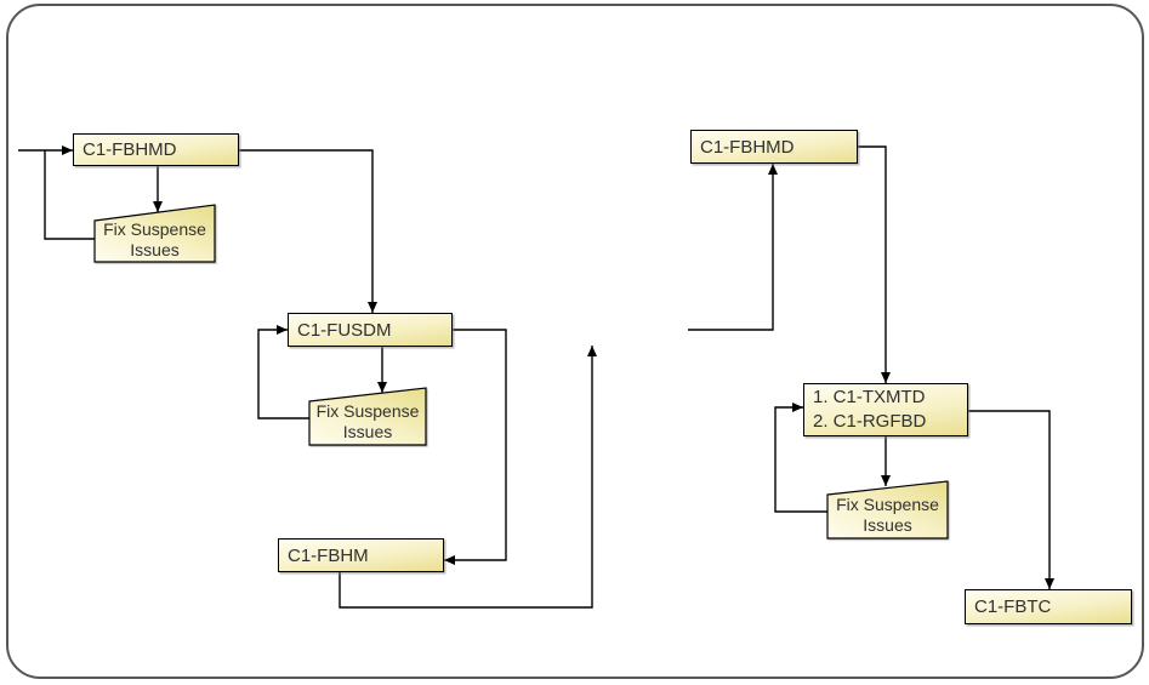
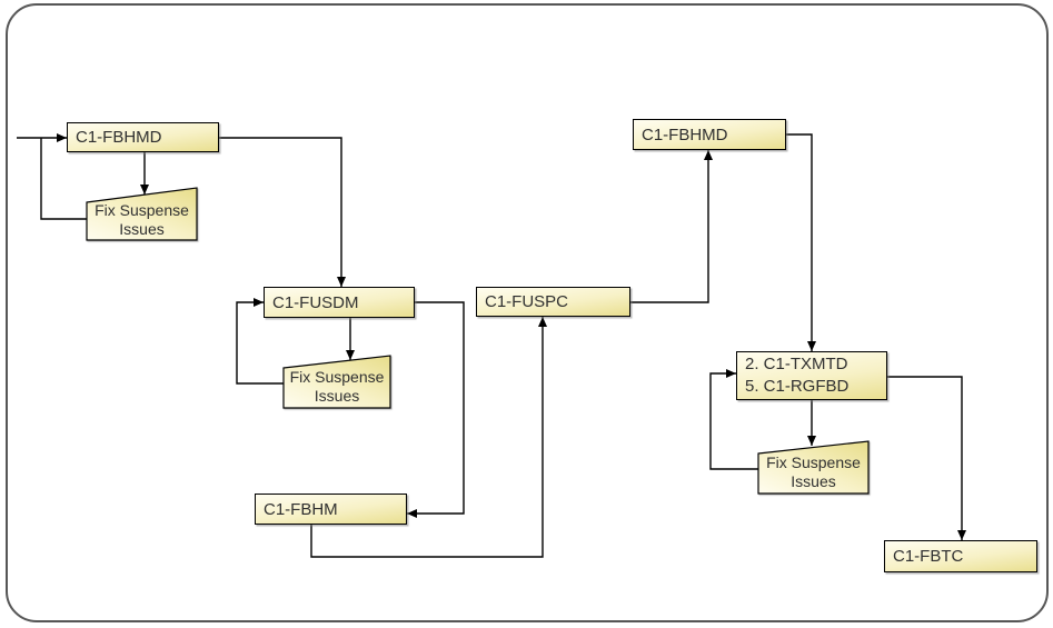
  C1-FBHMD
  C1-FUSDM
+ C1-FUSPC
  C1-FBHMD
  C1-FBHM
- 1. C1-TXMTD
+ 2. C1-TXMTD
- 2. C1-RGFBD
+ 5. C1-RGFBD
  C1-FBTC
  Fix Suspense
  Issues
  Fix Suspense
  Issues
  Fix Suspense
  Issues
